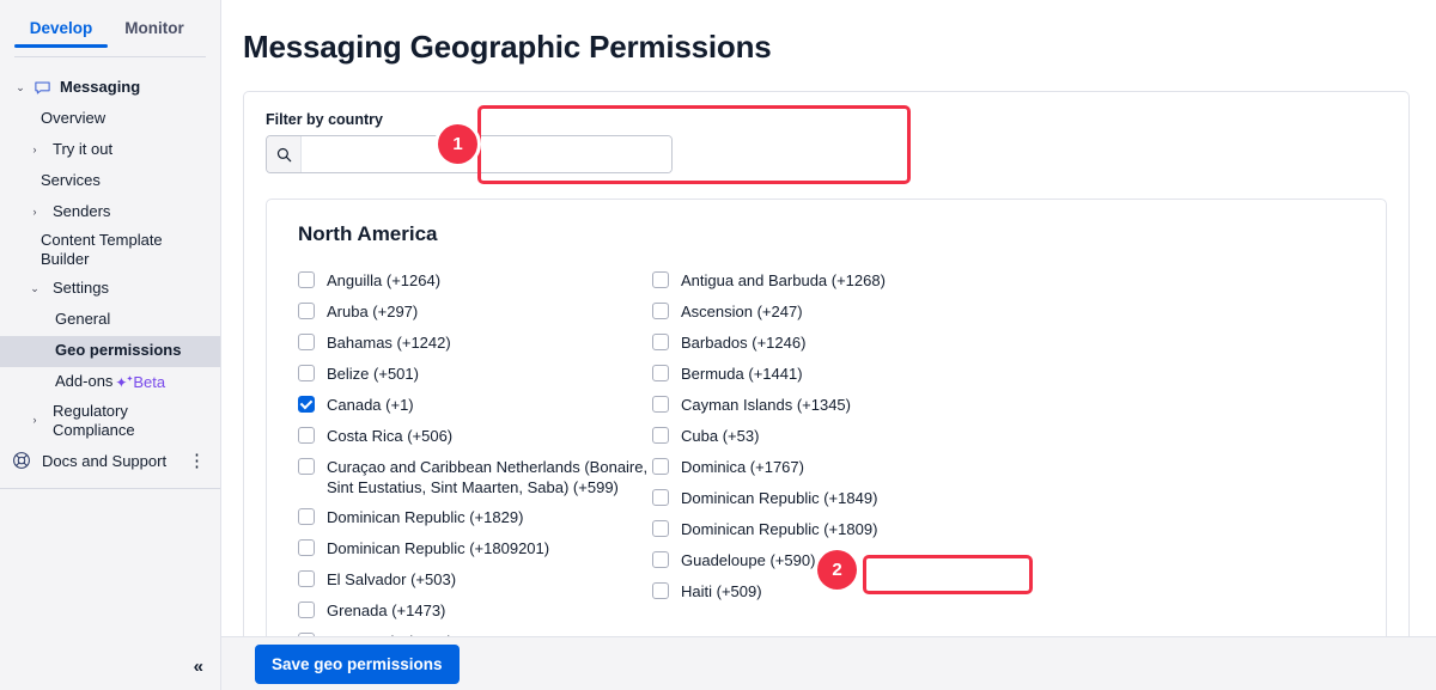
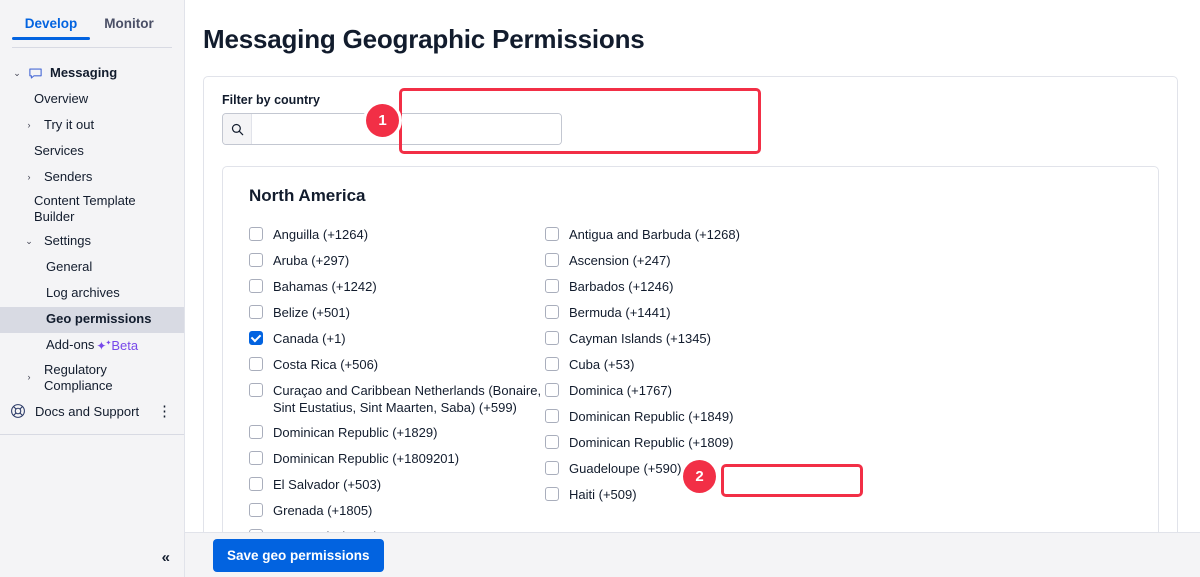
  Develop
  Monitor
  ⌄
  Messaging
  Overview
  ›
  Try it out
  Services
  ›
  Senders
  Content Template Builder
  ⌄
  Settings
  General
+ Log archives
  Geo permissions
  Add-ons
  Beta
  ›
  Regulatory Compliance
  Docs and Support
  ⋮
  «
  Messaging Geographic Permissions
  Filter by country
  North America
  Anguilla (+1264)
  Aruba (+297)
  Bahamas (+1242)
  Belize (+501)
  Canada (+1)
  Costa Rica (+506)
  Curaçao and Caribbean Netherlands (Bonaire, Sint Eustatius, Sint Maarten, Saba) (+599)
  Dominican Republic (+1829)
  Dominican Republic (+1809201)
  El Salvador (+503)
- Grenada (+1473)
+ Grenada (+1805)
  Antigua and Barbuda (+1268)
  Ascension (+247)
  Barbados (+1246)
  Bermuda (+1441)
  Cayman Islands (+1345)
  Cuba (+53)
  Dominica (+1767)
  Dominican Republic (+1849)
  Dominican Republic (+1809)
  Guadeloupe (+590)
  Haiti (+509)
  Save geo permissions
  1
  2
